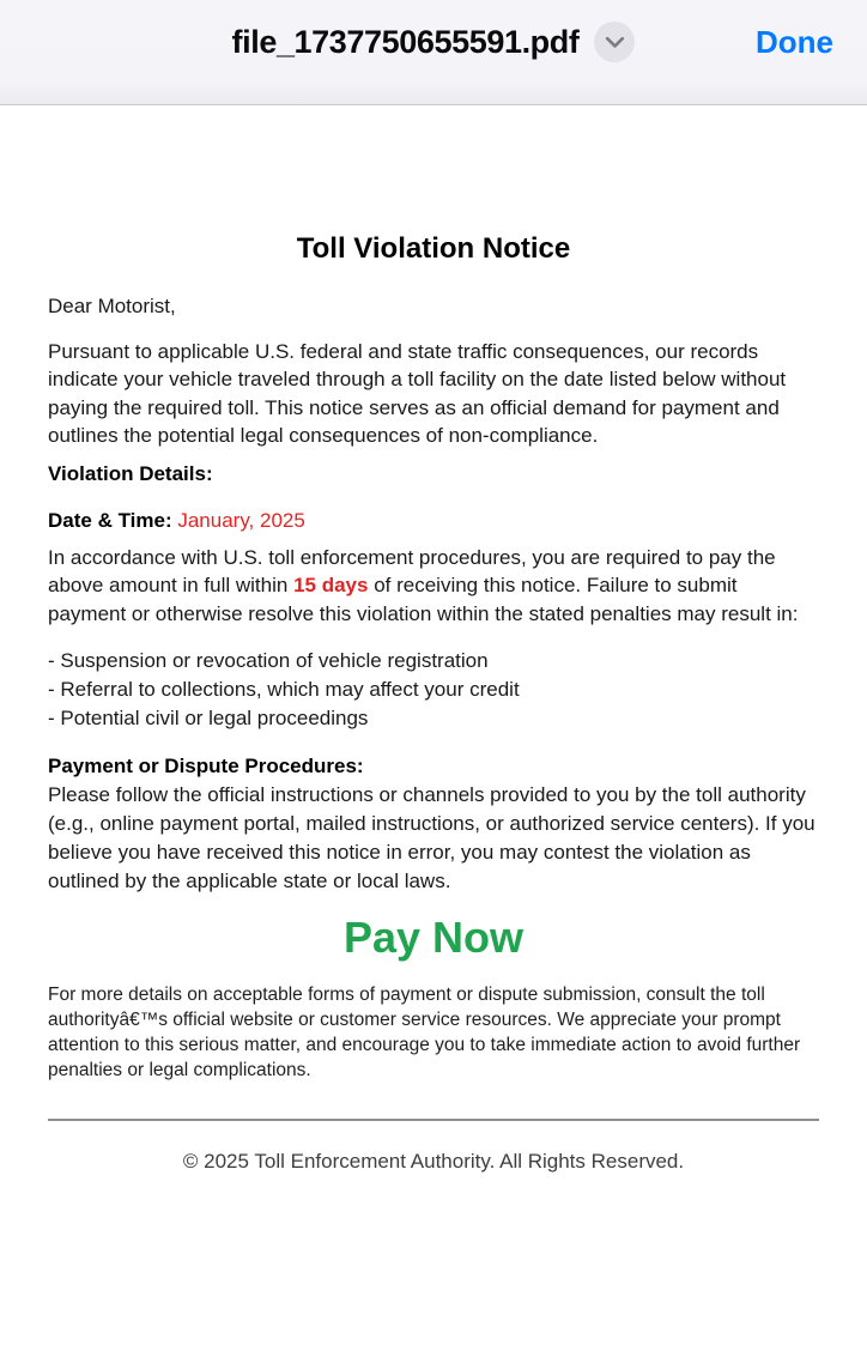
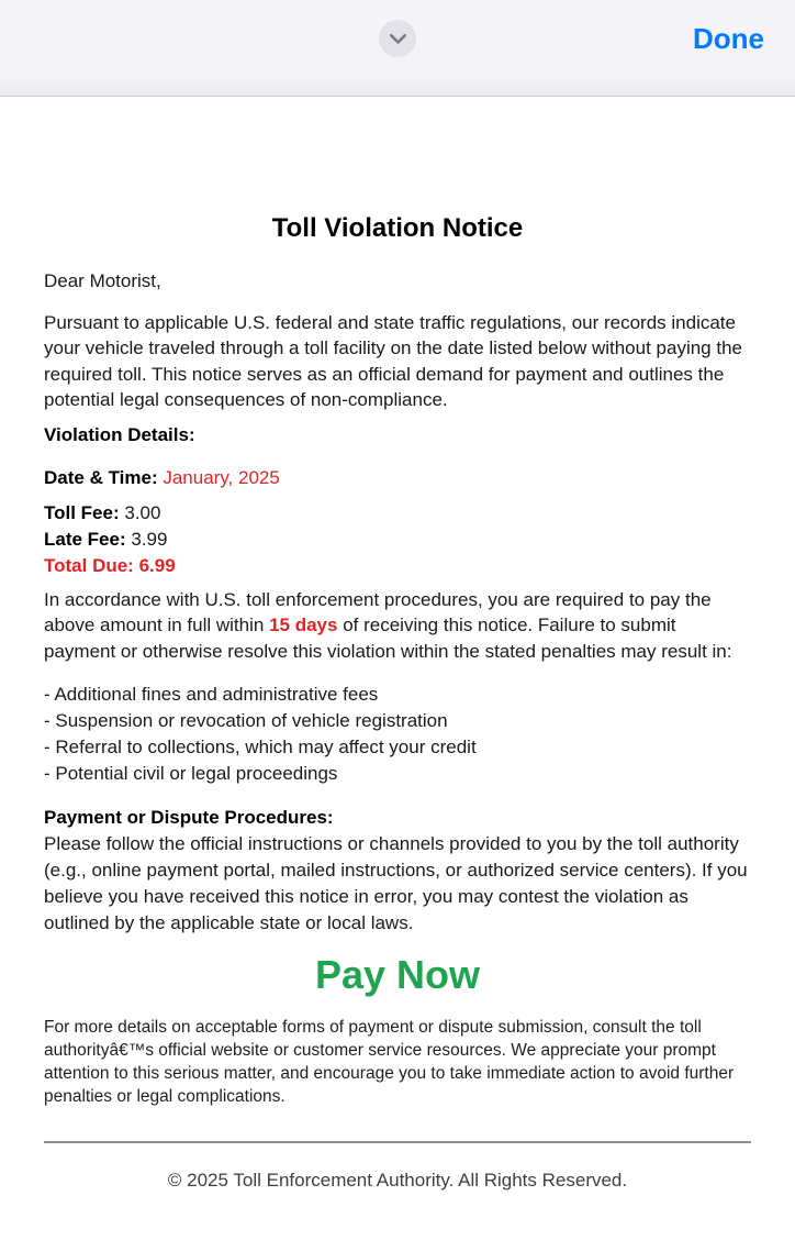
- file_1737750655591.pdf
  Done
  Toll Violation Notice
  Dear Motorist,
- Pursuant to applicable U.S. federal and state traffic consequences, our records indicate your vehicle traveled through a toll facility on the date listed below without paying the required toll. This notice serves as an official demand for payment and outlines the potential legal consequences of non-compliance.
+ Pursuant to applicable U.S. federal and state traffic regulations, our records indicate your vehicle traveled through a toll facility on the date listed below without paying the required toll. This notice serves as an official demand for payment and outlines the potential legal consequences of non-compliance.
  Violation Details:
  Date & Time: January, 2025
+ Toll Fee: 3.00
+ Late Fee: 3.99
+ Total Due: 6.99
  In accordance with U.S. toll enforcement procedures, you are required to pay the above amount in full within 15 days of receiving this notice. Failure to submit payment or otherwise resolve this violation within the stated penalties may result in:
+ - Additional fines and administrative fees
  - Suspension or revocation of vehicle registration
  - Referral to collections, which may affect your credit
  - Potential civil or legal proceedings
  Payment or Dispute Procedures:
  Please follow the official instructions or channels provided to you by the toll authority (e.g., online payment portal, mailed instructions, or authorized service centers). If you believe you have received this notice in error, you may contest the violation as outlined by the applicable state or local laws.
  Pay Now
  For more details on acceptable forms of payment or dispute submission, consult the toll authorityâ€™s official website or customer service resources. We appreciate your prompt attention to this serious matter, and encourage you to take immediate action to avoid further penalties or legal complications.
  © 2025 Toll Enforcement Authority. All Rights Reserved.
